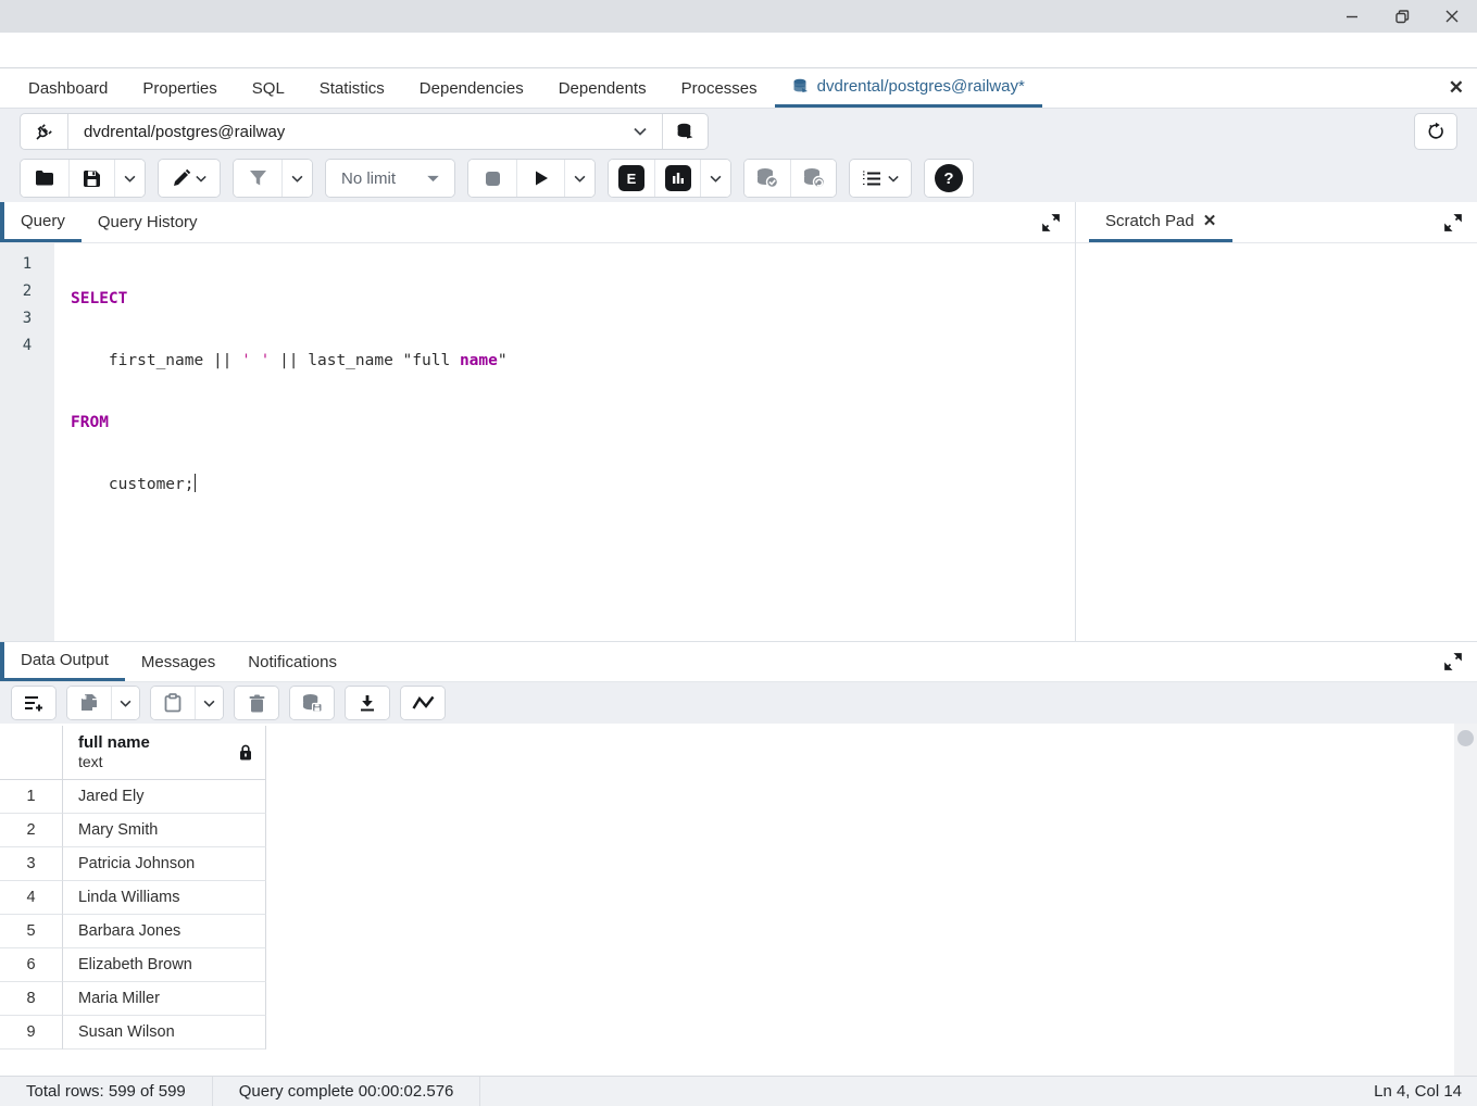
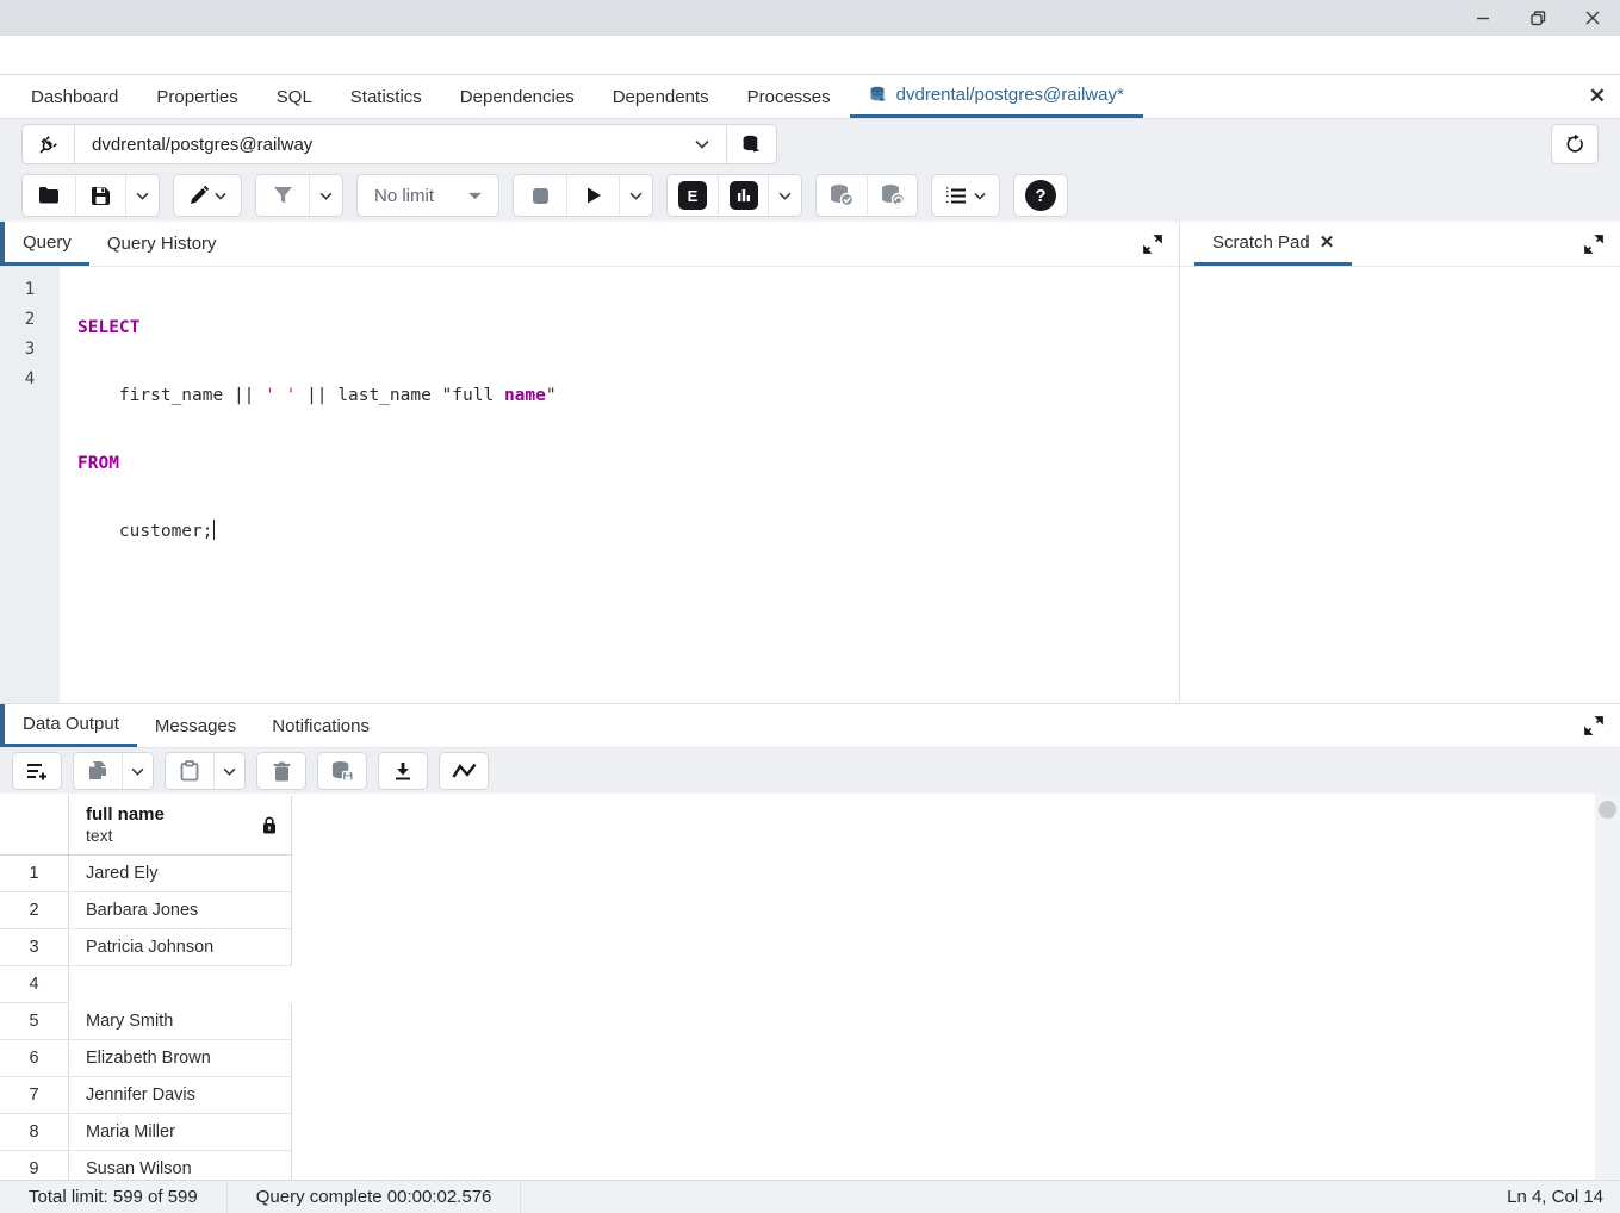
  Dashboard
  Properties
  SQL
  Statistics
  Dependencies
  Dependents
  Processes
  dvdrental/postgres@railway*
  ✕
  dvdrental/postgres@railway
  No limit
  E
  ?
  Query
  Query History
  1
  2
  3
  4
  SELECT
  first_name || ' ' || last_name "full name"
  FROM
  customer;
  Scratch Pad
  ✕
  Data Output
  Messages
  Notifications
  full name
  text
  1
  Jared Ely
  2
- Mary Smith
+ Barbara Jones
  3
  Patricia Johnson
  4
- Linda Williams
  5
- Barbara Jones
+ Mary Smith
  6
  Elizabeth Brown
+ 7
+ Jennifer Davis
  8
  Maria Miller
  9
  Susan Wilson
- Total rows: 599 of 599
+ Total limit: 599 of 599
  Query complete 00:00:02.576
  Ln 4, Col 14
